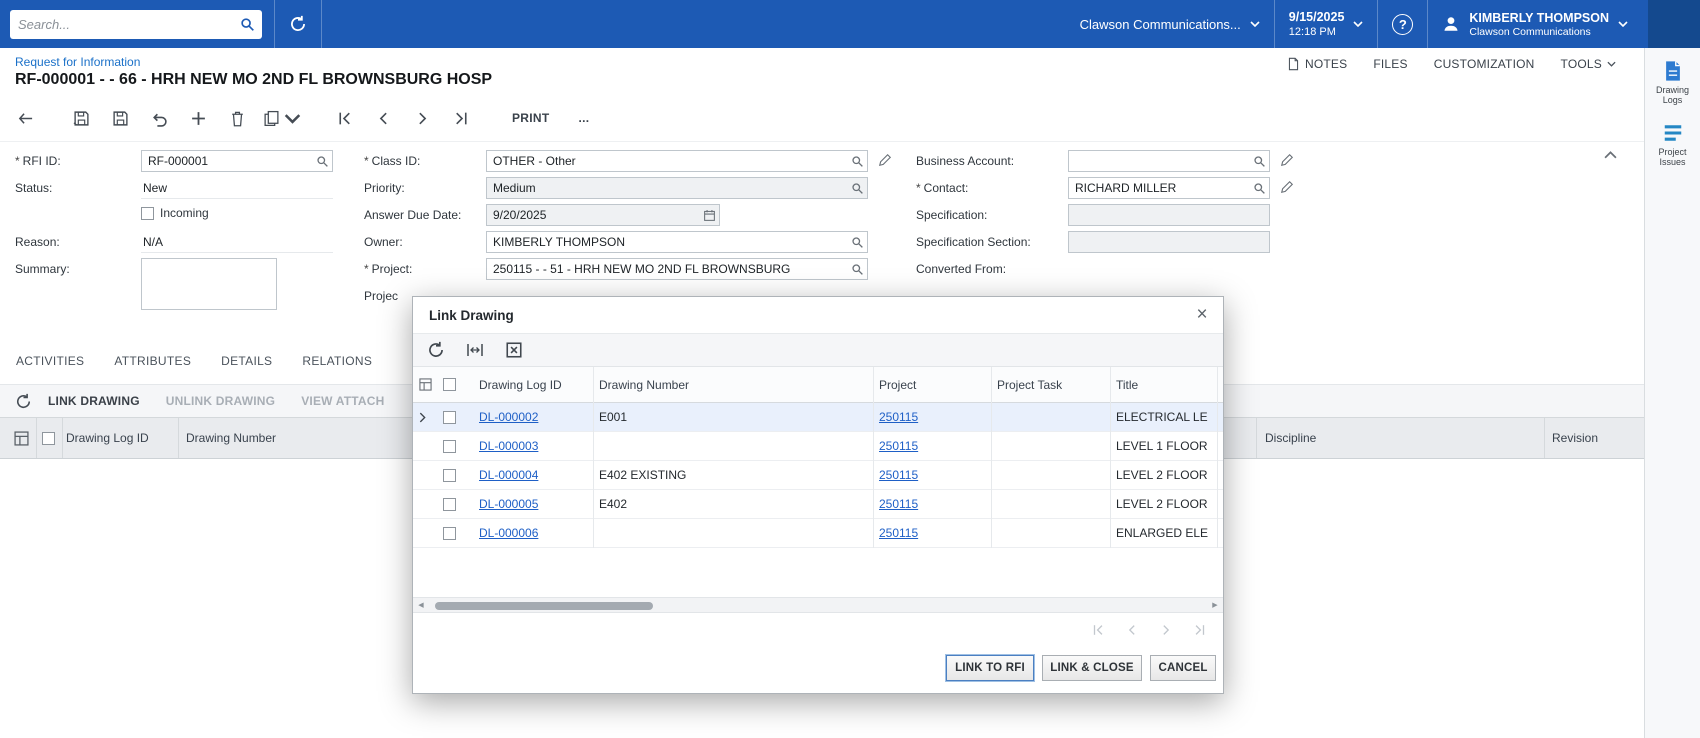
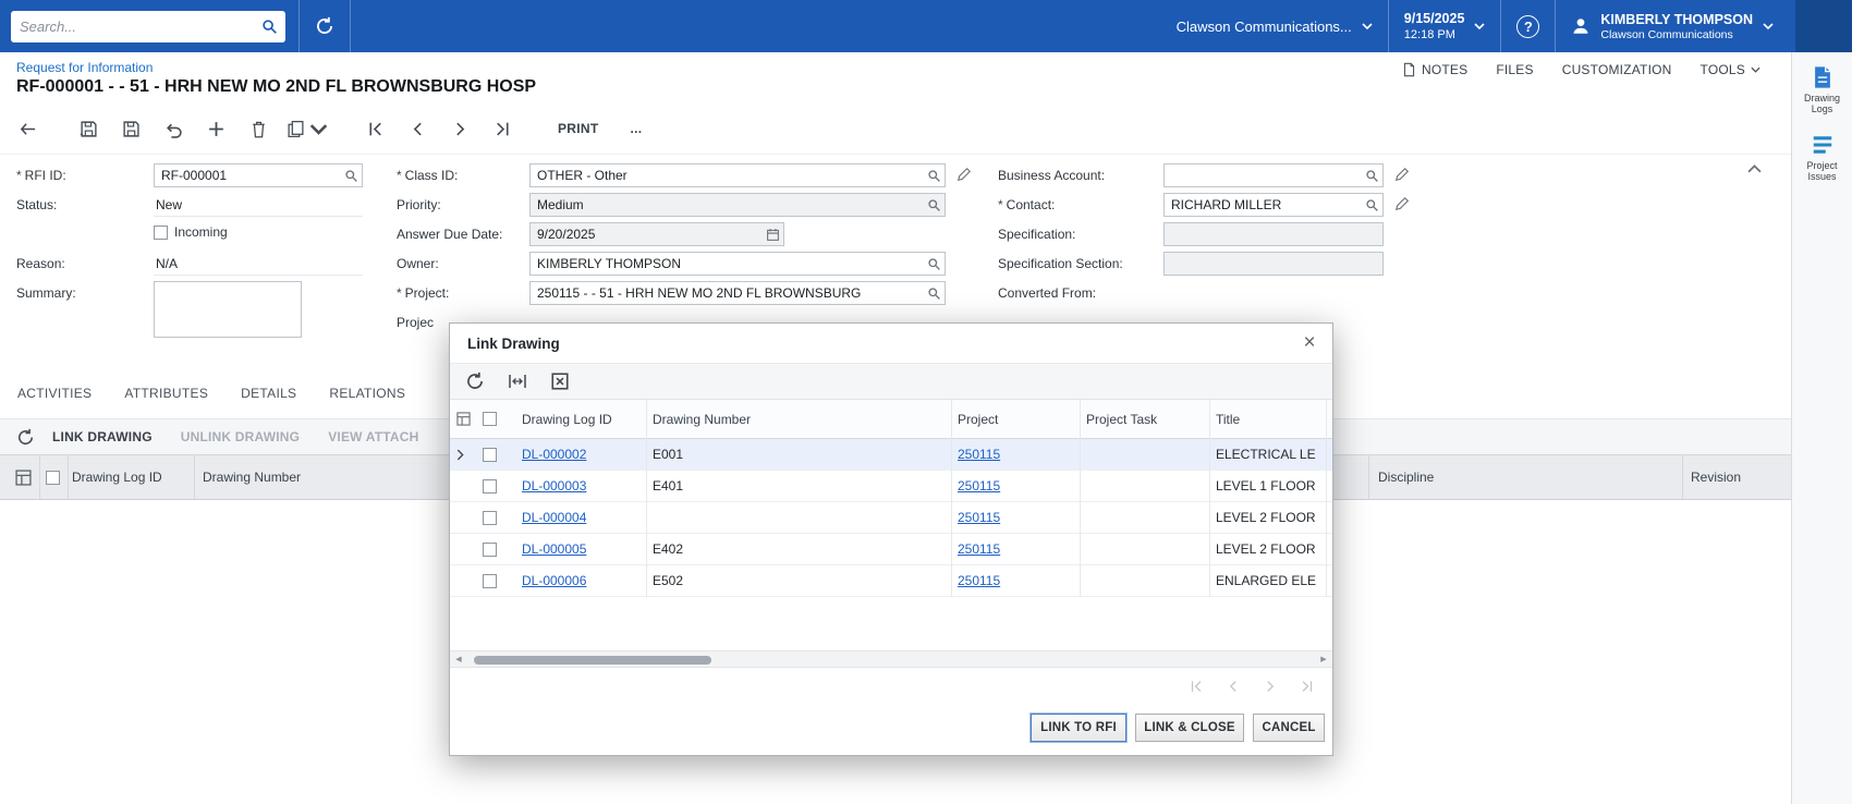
  Search...
  Clawson Communications...
  9/15/2025
  12:18 PM
  ?
  KIMBERLY THOMPSON
  Clawson Communications
  Drawing Logs
  Project Issues
  Request for Information
- RF-000001 - - 66 - HRH NEW MO 2ND FL BROWNSBURG HOSP
+ RF-000001 - - 51 - HRH NEW MO 2ND FL BROWNSBURG HOSP
  NOTES
  FILES
  CUSTOMIZATION
  TOOLS
  PRINT
  ...
  *
  RFI ID:
  RF-000001
  Status:
  New
  Incoming
  Reason:
  N/A
  Summary:
  *
  Class ID:
  OTHER - Other
  Priority:
  Medium
  Answer Due Date:
  9/20/2025
  Owner:
  KIMBERLY THOMPSON
  *
  Project:
  250115 - - 51 - HRH NEW MO 2ND FL BROWNSBURG
  Projec
  Business Account:
  *
  Contact:
  RICHARD MILLER
  Specification:
  Specification Section:
  Converted From:
  ACTIVITIES
  ATTRIBUTES
  DETAILS
  RELATIONS
  LINK DRAWING
  UNLINK DRAWING
  VIEW ATTACH
  Drawing Log ID
  Drawing Number
  Discipline
  Revision
  Link Drawing
  ×
  Drawing Log ID
  Drawing Number
  Project
  Project Task
  Title
  DL-000002
  E001
  250115
  ELECTRICAL LE
  DL-000003
+ E401
  250115
  LEVEL 1 FLOOR
  DL-000004
- E402 EXISTING
  250115
  LEVEL 2 FLOOR
  DL-000005
  E402
  250115
  LEVEL 2 FLOOR
  DL-000006
+ E502
  250115
  ENLARGED ELE
  LINK TO RFI
  LINK & CLOSE
  CANCEL
